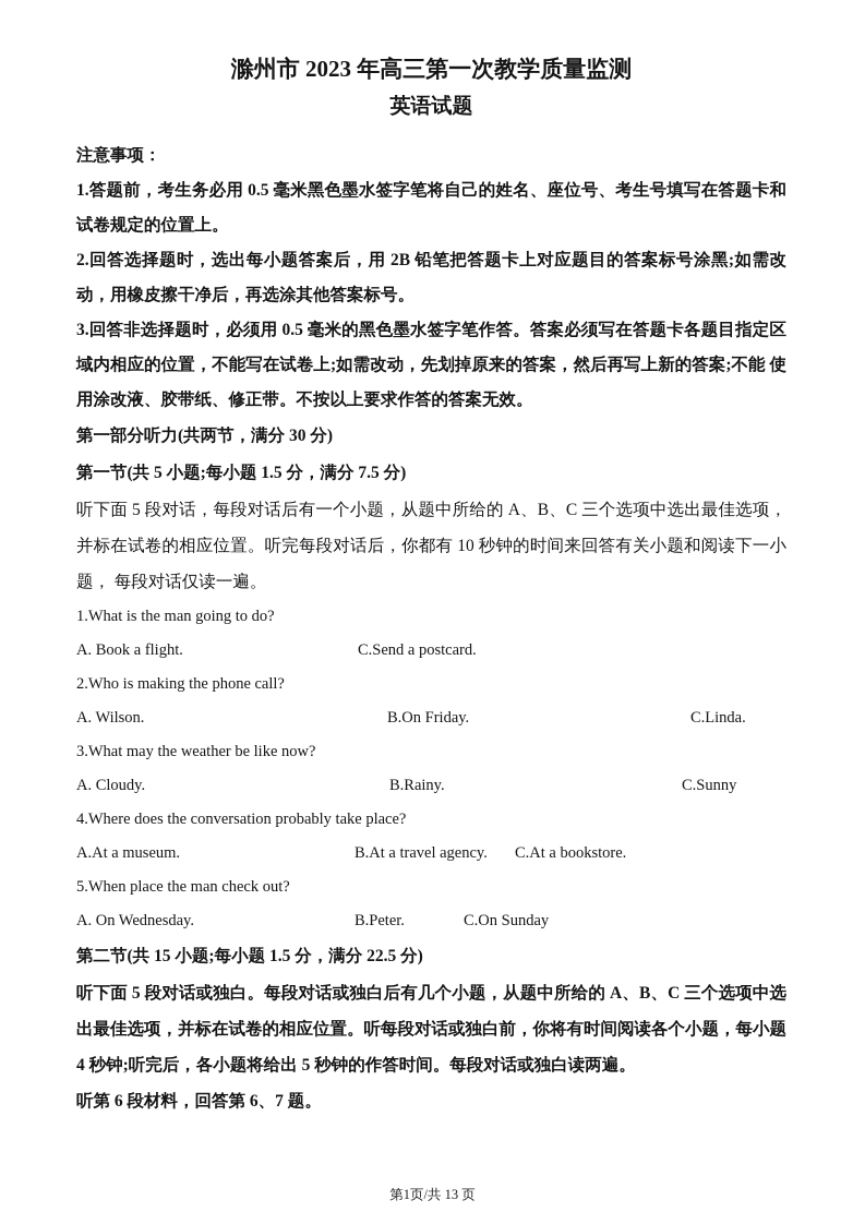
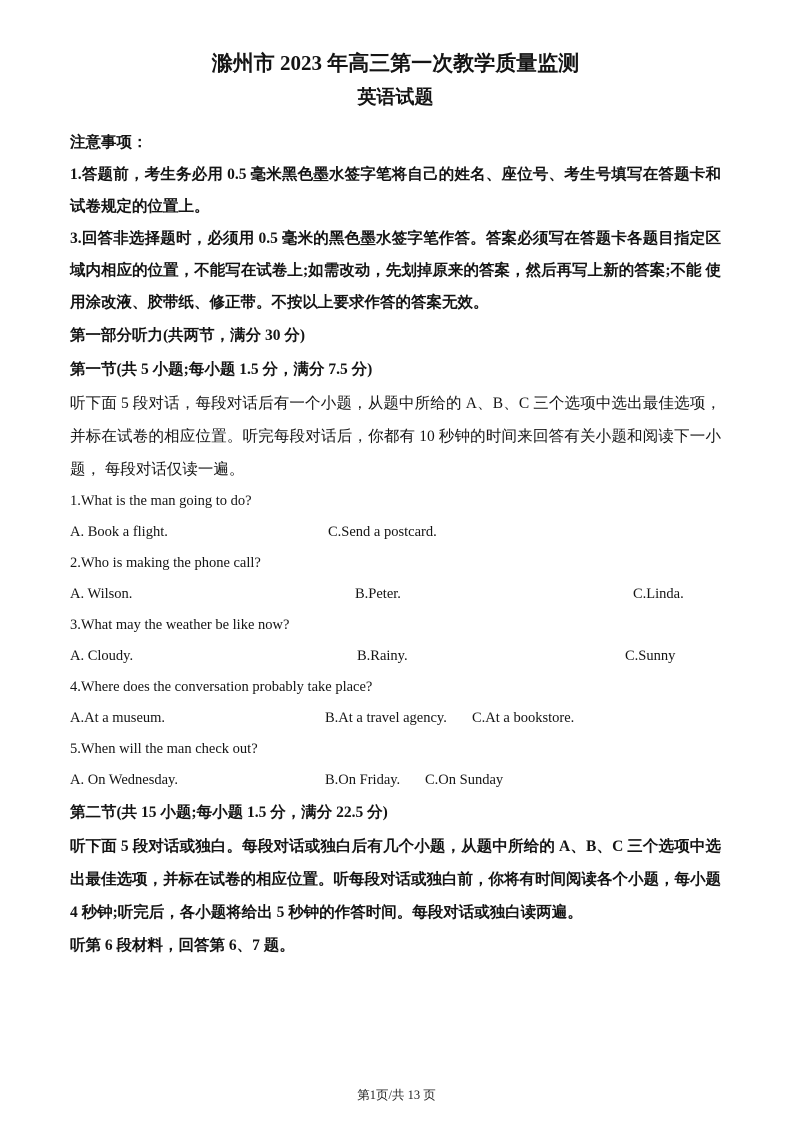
  滁州市 2023 年高三第一次教学质量监测
  英语试题
  注意事项：
  1.答题前，考生务必用 0.5 毫米黑色墨水签字笔将自己的姓名、座位号、考生号填写在答题卡和试卷规定的位置上。
- 2.回答选择题时，选出每小题答案后，用 2B 铅笔把答题卡上对应题目的答案标号涂黑;如需改动，用橡皮擦干净后，再选涂其他答案标号。
  3.回答非选择题时，必须用 0.5 毫米的黑色墨水签字笔作答。答案必须写在答题卡各题目指定区域内相应的位置，不能写在试卷上;如需改动，先划掉原来的答案，然后再写上新的答案;不能 使用涂改液、胶带纸、修正带。不按以上要求作答的答案无效。
  第一部分听力(共两节，满分 30 分)
  第一节(共 5 小题;每小题 1.5 分，满分 7.5 分)
  听下面 5 段对话，每段对话后有一个小题，从题中所给的 A、B、C 三个选项中选出最佳选项， 并标在试卷的相应位置。听完每段对话后，你都有 10 秒钟的时间来回答有关小题和阅读下一小题， 每段对话仅读一遍。
  1.What is the man going to do?
  A. Book a flight.
  C.Send a postcard.
  2.Who is making the phone call?
  A. Wilson.
- B.On Friday.
+ B.Peter.
  C.Linda.
  3.What may the weather be like now?
  A. Cloudy.
  B.Rainy.
  C.Sunny
  4.Where does the conversation probably take place?
  A.At a museum.
  B.At a travel agency.
  C.At a bookstore.
- 5.When place the man check out?
+ 5.When will the man check out?
  A. On Wednesday.
- B.Peter.
+ B.On Friday.
  C.On Sunday
  第二节(共 15 小题;每小题 1.5 分，满分 22.5 分)
  听下面 5 段对话或独白。每段对话或独白后有几个小题，从题中所给的 A、B、C 三个选项中选出最佳选项，并标在试卷的相应位置。听每段对话或独白前，你将有时间阅读各个小题，每小题 4 秒钟;听完后，各小题将给出 5 秒钟的作答时间。每段对话或独白读两遍。
  听第 6 段材料，回答第 6、7 题。
  第1页/共 13 页
